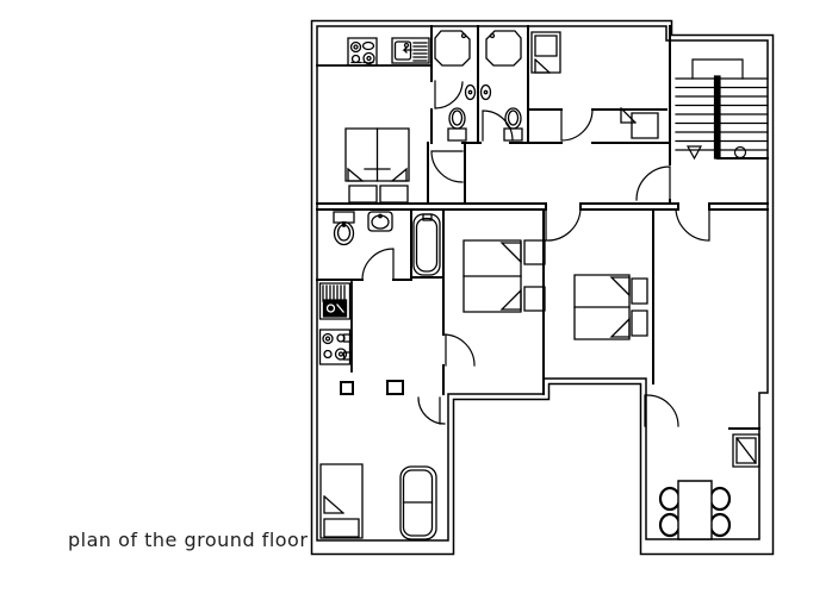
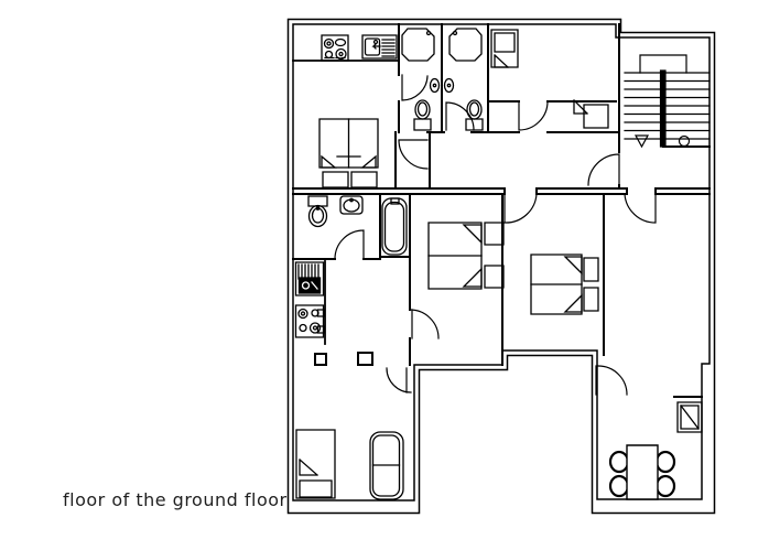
- plan of the ground floor
+ floor of the ground floor
